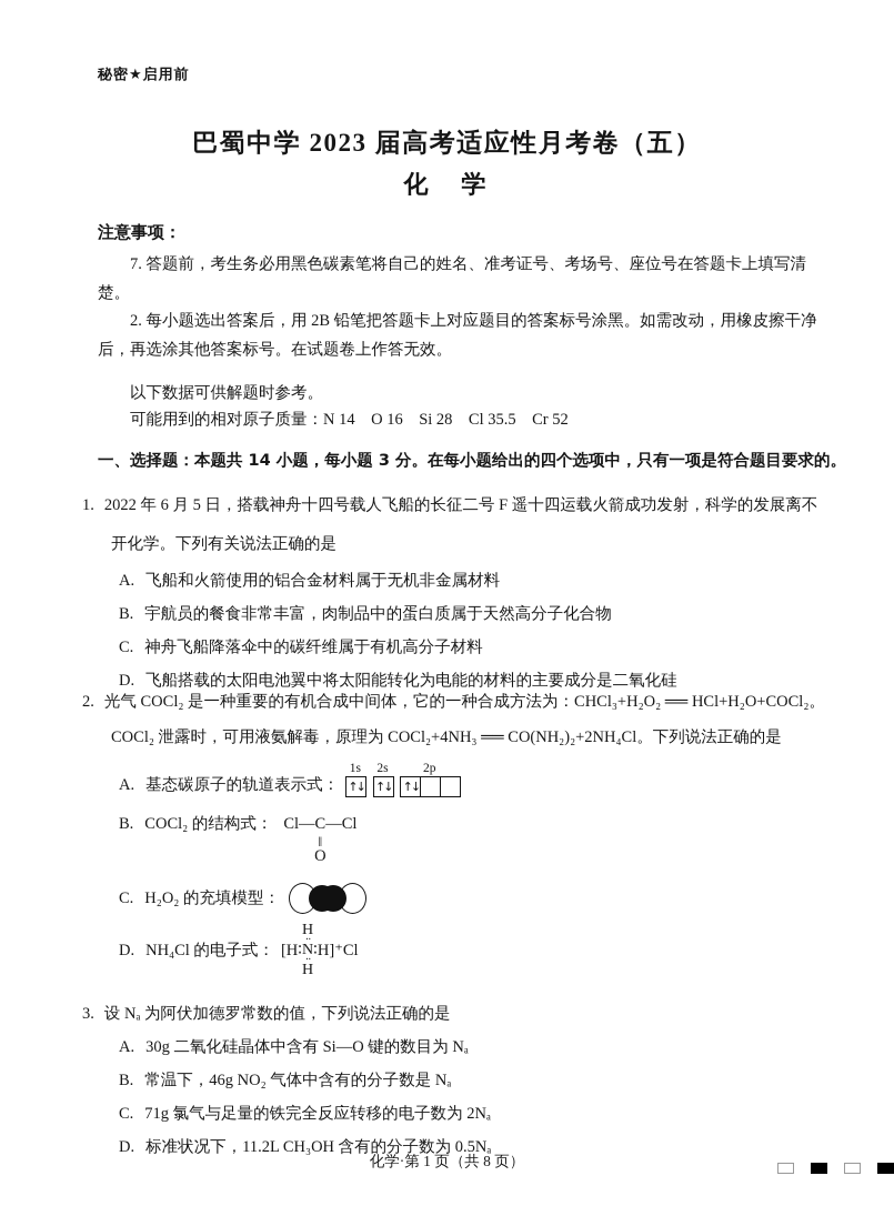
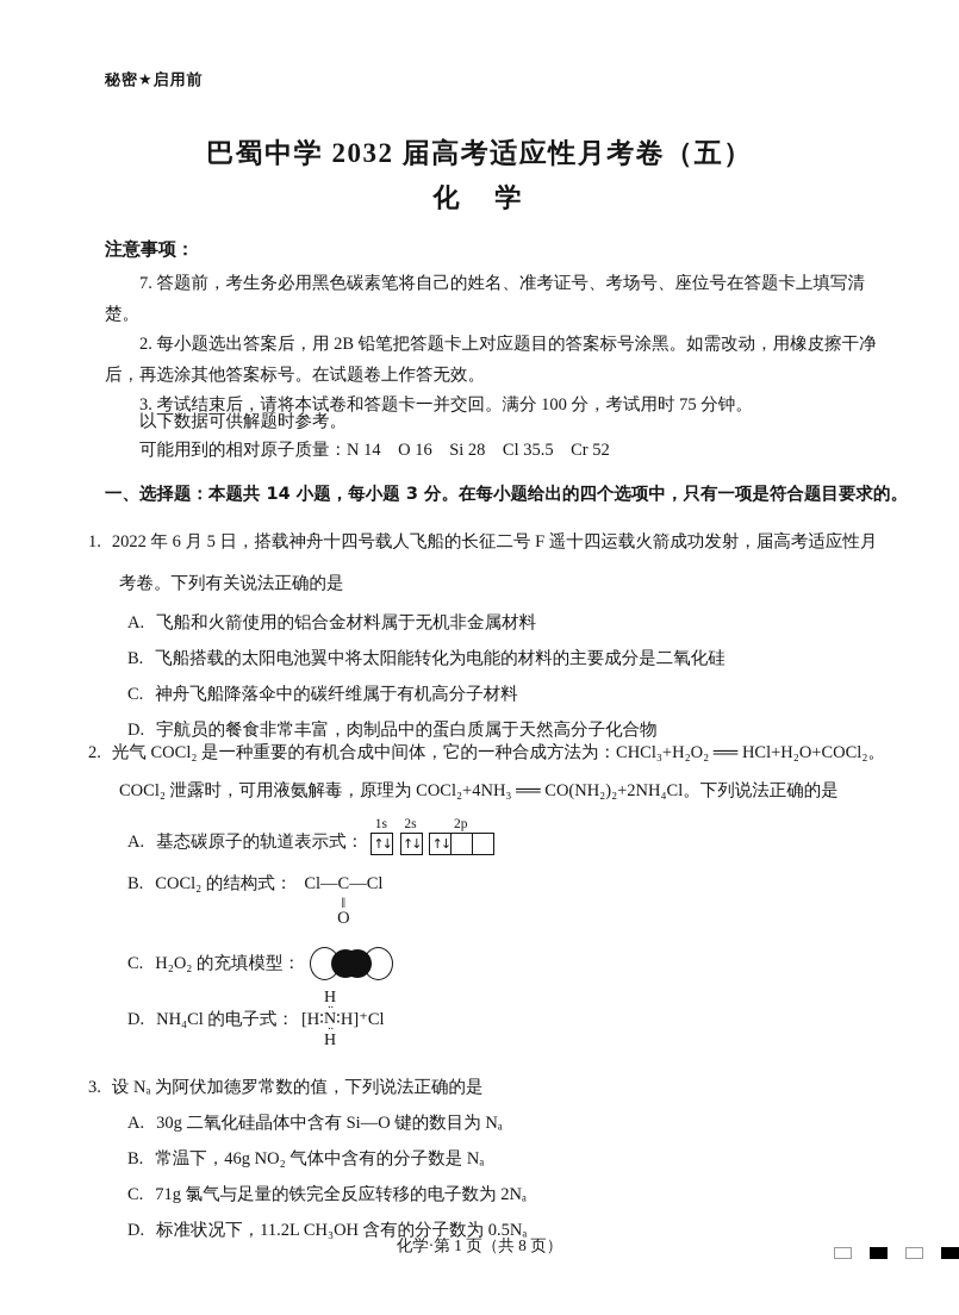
  秘密★启用前
- 巴蜀中学 2023 届高考适应性月考卷（五）
+ 巴蜀中学 2032 届高考适应性月考卷（五）
  化 学
  注意事项：
  7. 答题前，考生务必用黑色碳素笔将自己的姓名、准考证号、考场号、座位号在答题卡上填写清楚。
  2. 每小题选出答案后，用 2B 铅笔把答题卡上对应题目的答案标号涂黑。如需改动，用橡皮擦干净后，再选涂其他答案标号。在试题卷上作答无效。
+ 3. 考试结束后，请将本试卷和答题卡一并交回。满分 100 分，考试用时 75 分钟。
  以下数据可供解题时参考。
  可能用到的相对原子质量：N 14 O 16 Si 28 Cl 35.5 Cr 52
  一、选择题：本题共 14 小题，每小题 3 分。在每小题给出的四个选项中，只有一项是符合题目要求的。
- 1. 2022 年 6 月 5 日，搭载神舟十四号载人飞船的长征二号 F 遥十四运载火箭成功发射，科学的发展离不开化学。下列有关说法正确的是
+ 1. 2022 年 6 月 5 日，搭载神舟十四号载人飞船的长征二号 F 遥十四运载火箭成功发射，届高考适应性月考卷。下列有关说法正确的是
  A. 飞船和火箭使用的铝合金材料属于无机非金属材料
- B. 宇航员的餐食非常丰富，肉制品中的蛋白质属于天然高分子化合物
+ B. 飞船搭载的太阳电池翼中将太阳能转化为电能的材料的主要成分是二氧化硅
  C. 神舟飞船降落伞中的碳纤维属于有机高分子材料
- D. 飞船搭载的太阳电池翼中将太阳能转化为电能的材料的主要成分是二氧化硅
+ D. 宇航员的餐食非常丰富，肉制品中的蛋白质属于天然高分子化合物
  2. 光气 COCl₂ 是一种重要的有机合成中间体，它的一种合成方法为：CHCl₃+H₂O₂ ══ HCl+H₂O+COCl₂。COCl₂ 泄露时，可用液氨解毒，原理为 COCl₂+4NH₃ ══ CO(NH₂)₂+2NH₄Cl。下列说法正确的是
  A.
  基态碳原子的轨道表示式：
  1s
  ↑↓
  2s
  ↑↓
  2p
  ↑↓
  B.
  COCl₂ 的结构式：
  Cl—C—Cl
  ‖
  O
  C.
  H₂O₂ 的充填模型：
  D.
  NH₄Cl 的电子式：
  [H∶
  H
  ··
  N
  ··
  H
  ∶H]⁺Cl
  3. 设 Nₐ 为阿伏加德罗常数的值，下列说法正确的是
  A. 30g 二氧化硅晶体中含有 Si—O 键的数目为 Nₐ
  B. 常温下，46g NO₂ 气体中含有的分子数是 Nₐ
  C. 71g 氯气与足量的铁完全反应转移的电子数为 2Nₐ
  D. 标准状况下，11.2L CH₃OH 含有的分子数为 0.5Nₐ
  化学·第 1 页（共 8 页）
